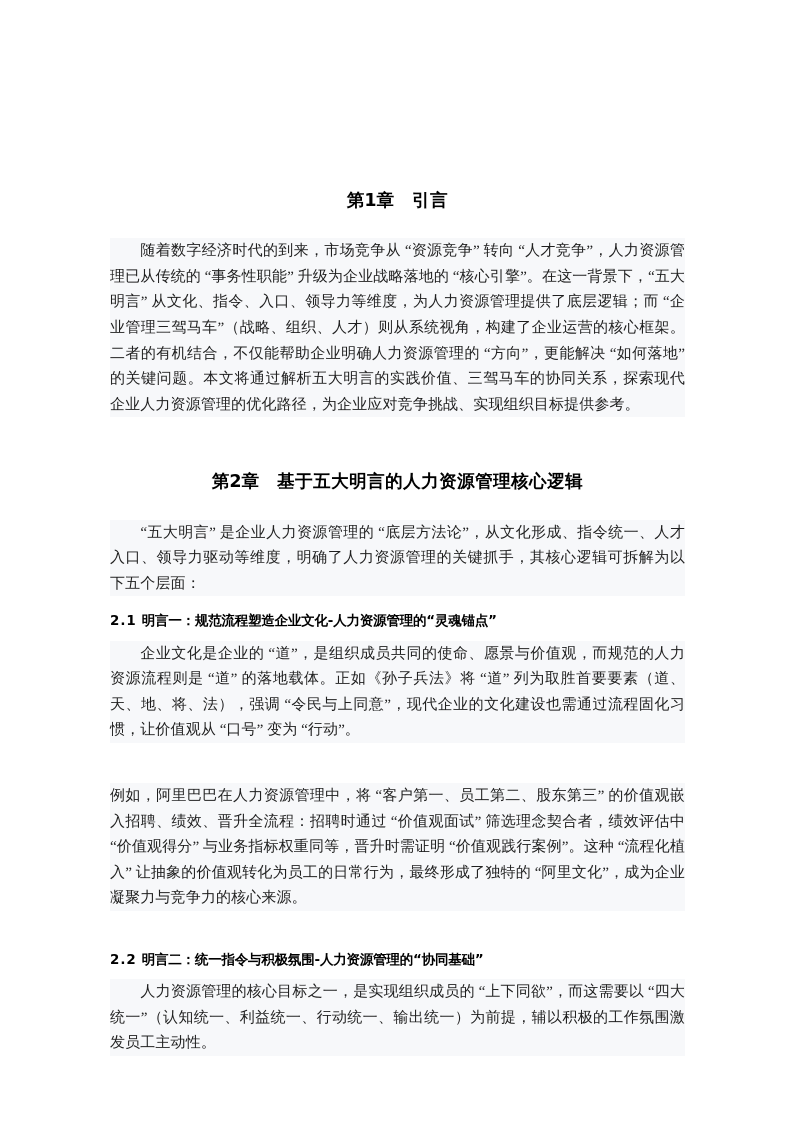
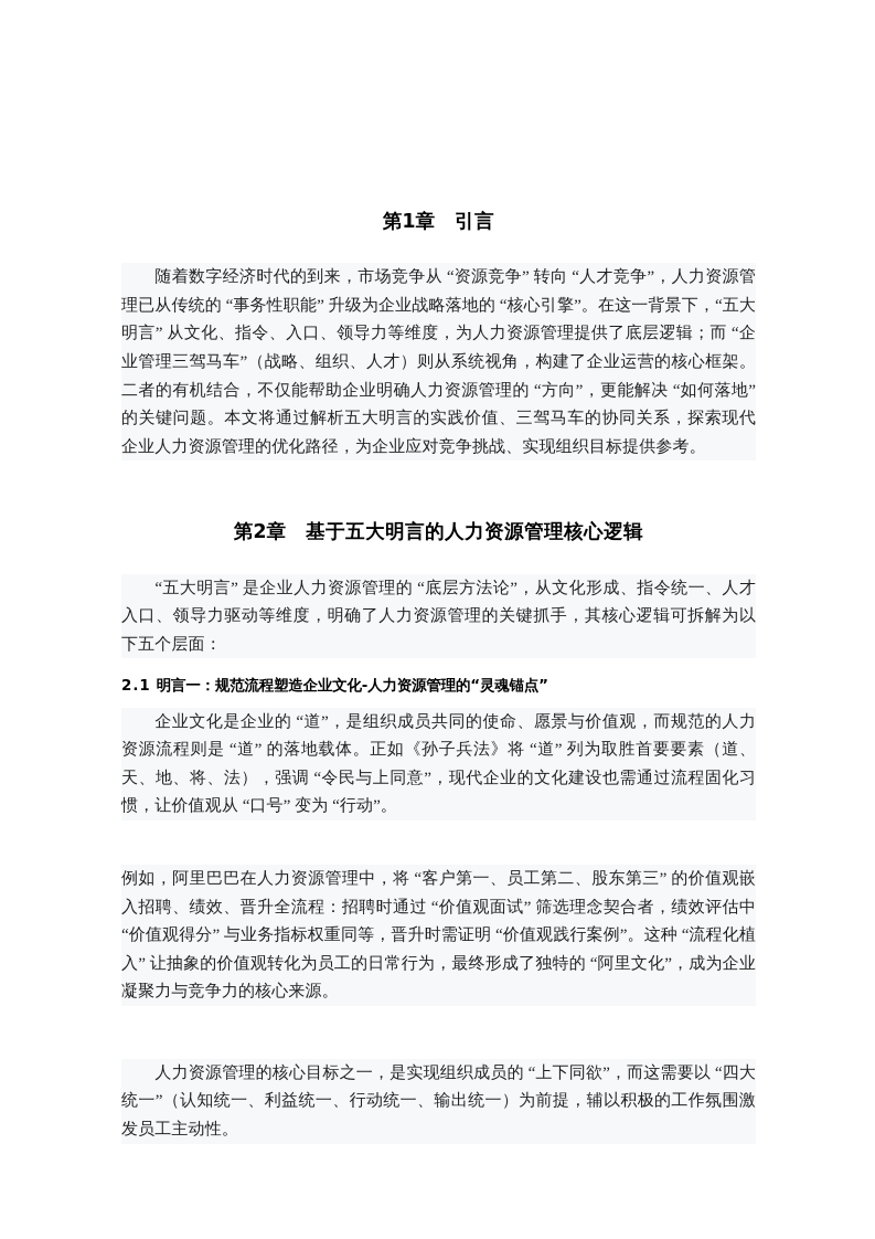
  第1章 引言
  随着数字经济时代的到来，市场竞争从 “资源竞争” 转向 “人才竞争”，人力资源管理已从传统的 “事务性职能” 升级为企业战略落地的 “核心引擎”。在这一背景下，“五大明言” 从文化、指令、入口、领导力等维度，为人力资源管理提供了底层逻辑；而 “企业管理三驾马车”（战略、组织、人才）则从系统视角，构建了企业运营的核心框架。二者的有机结合，不仅能帮助企业明确人力资源管理的 “方向”，更能解决 “如何落地” 的关键问题。本文将通过解析五大明言的实践价值、三驾马车的协同关系，探索现代企业人力资源管理的优化路径，为企业应对竞争挑战、实现组织目标提供参考。
  第2章 基于五大明言的人力资源管理核心逻辑
  “五大明言” 是企业人力资源管理的 “底层方法论”，从文化形成、指令统一、人才入口、领导力驱动等维度，明确了人力资源管理的关键抓手，其核心逻辑可拆解为以下五个层面：
  2.1 明言一：规范流程塑造企业文化-人力资源管理的“灵魂锚点”
  企业文化是企业的 “道”，是组织成员共同的使命、愿景与价值观，而规范的人力资源流程则是 “道” 的落地载体。正如《孙子兵法》将 “道” 列为取胜首要要素（道、天、地、将、法），强调 “令民与上同意”，现代企业的文化建设也需通过流程固化习惯，让价值观从 “口号” 变为 “行动”。
  例如，阿里巴巴在人力资源管理中，将 “客户第一、员工第二、股东第三” 的价值观嵌入招聘、绩效、晋升全流程：招聘时通过 “价值观面试” 筛选理念契合者，绩效评估中 “价值观得分” 与业务指标权重同等，晋升时需证明 “价值观践行案例”。这种 “流程化植入” 让抽象的价值观转化为员工的日常行为，最终形成了独特的 “阿里文化”，成为企业凝聚力与竞争力的核心来源。
- 2.2 明言二：统一指令与积极氛围-人力资源管理的“协同基础”
  人力资源管理的核心目标之一，是实现组织成员的 “上下同欲”，而这需要以 “四大统一”（认知统一、利益统一、行动统一、输出统一）为前提，辅以积极的工作氛围激发员工主动性。
